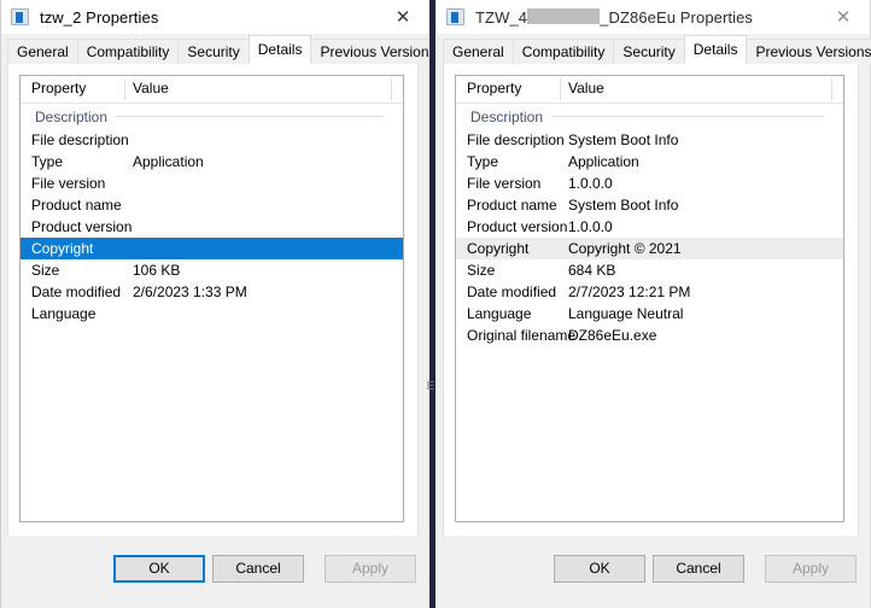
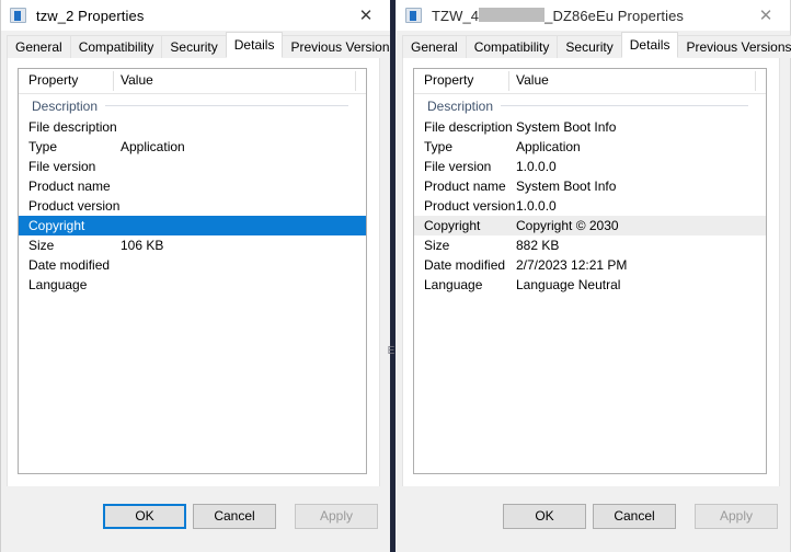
  tzw_2 Properties
  ✕
  General
  Compatibility
  Security
  Details
  Previous Version
  Property
  Value
  Description
  File description
  Type
  Application
  File version
  Product name
  Product version
  Copyright
  Size
  106 KB
  Date modified
- 2/6/2023 1:33 PM
  Language
  OK
  Cancel
  Apply
  E
  TZW_4
  _DZ86eEu Properties
  ✕
  General
  Compatibility
  Security
  Details
  Previous Versions
  Property
  Value
  Description
  File description
  System Boot Info
  Type
  Application
  File version
  1.0.0.0
  Product name
  System Boot Info
  Product version
  1.0.0.0
  Copyright
- Copyright © 2021
+ Copyright © 2030
  Size
- 684 KB
+ 882 KB
  Date modified
  2/7/2023 12:21 PM
  Language
  Language Neutral
- Original filename
- DZ86eEu.exe
  OK
  Cancel
  Apply
